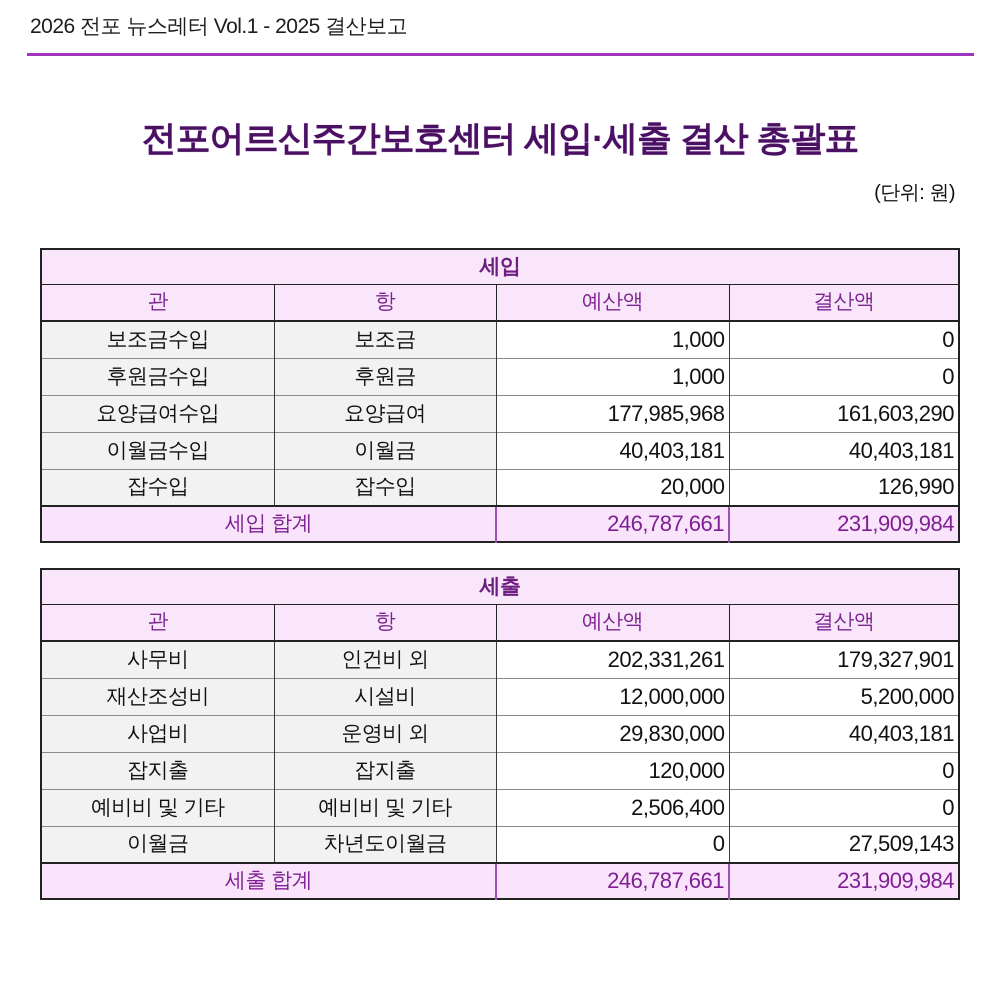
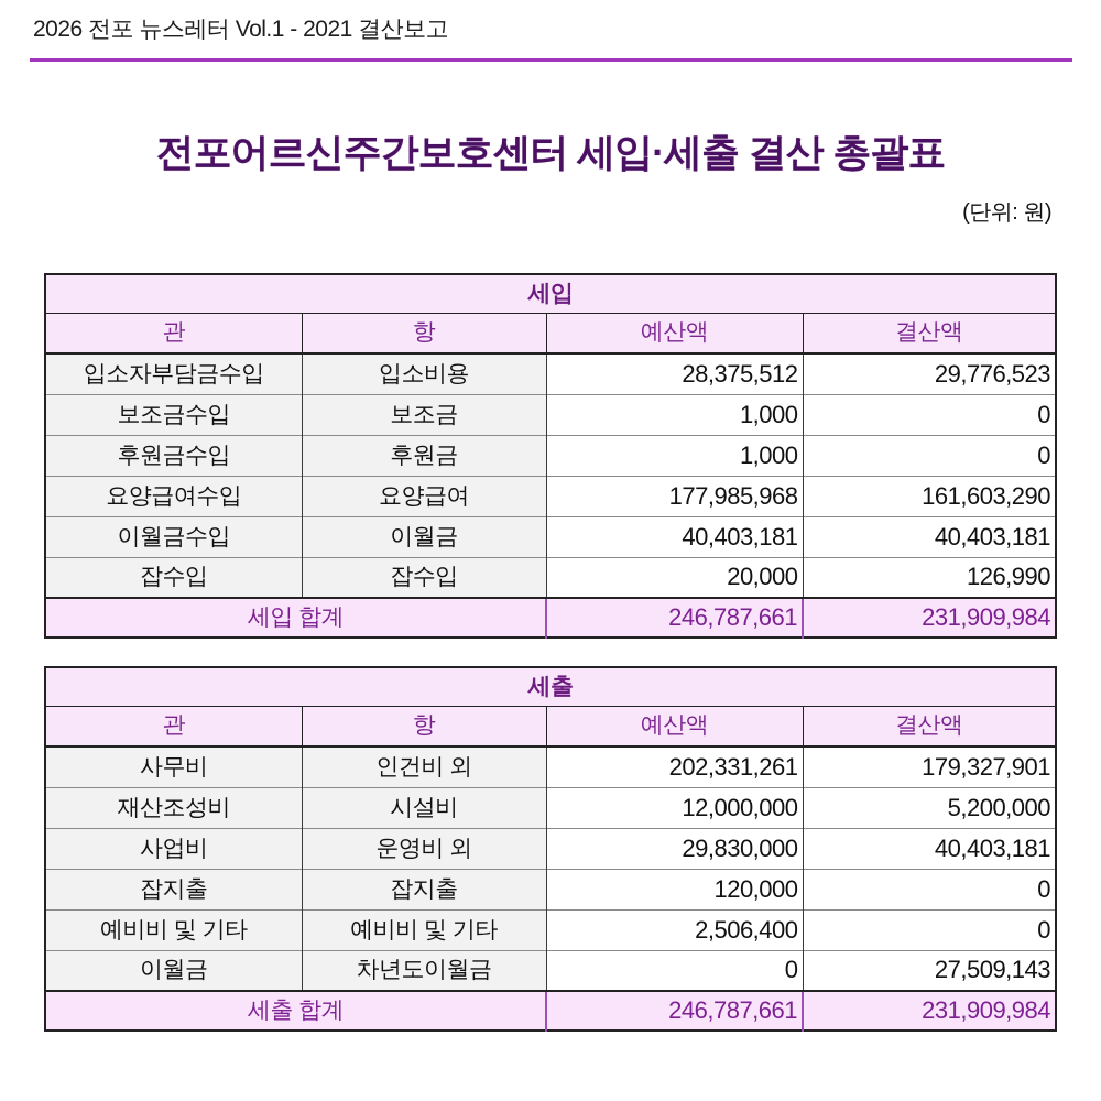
- 2026 전포 뉴스레터 Vol.1 - 2025 결산보고
+ 2026 전포 뉴스레터 Vol.1 - 2021 결산보고
  전포어르신주간보호센터 세입·세출 결산 총괄표
  (단위: 원)
  세입
  관	항	예산액	결산액
+ 입소자부담금수입	입소비용	28,375,512	29,776,523
  보조금수입	보조금	1,000	0
  후원금수입	후원금	1,000	0
  요양급여수입	요양급여	177,985,968	161,603,290
  이월금수입	이월금	40,403,181	40,403,181
  잡수입	잡수입	20,000	126,990
  세입 합계	246,787,661	231,909,984
  세출
  관	항	예산액	결산액
  사무비	인건비 외	202,331,261	179,327,901
  재산조성비	시설비	12,000,000	5,200,000
  사업비	운영비 외	29,830,000	40,403,181
  잡지출	잡지출	120,000	0
  예비비 및 기타	예비비 및 기타	2,506,400	0
  이월금	차년도이월금	0	27,509,143
  세출 합계	246,787,661	231,909,984
